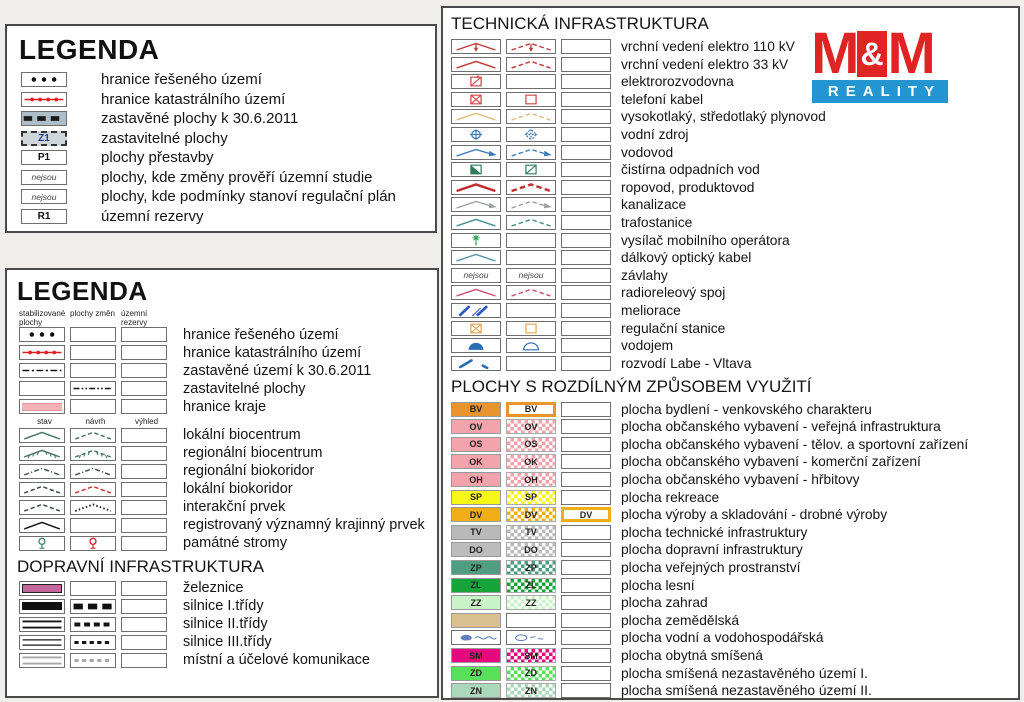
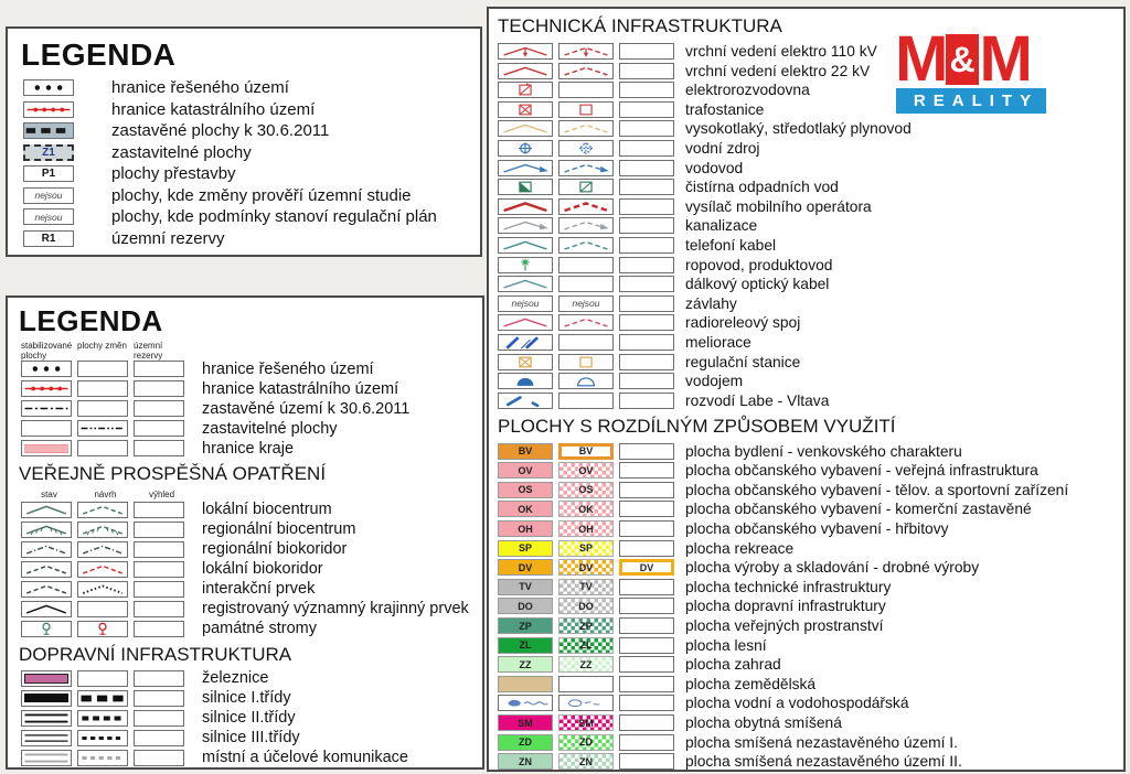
  LEGENDA
  hranice řešeného území
  hranice katastrálního území
  zastavěné plochy k 30.6.2011
  Z1
  zastavitelné plochy
  P1
  plochy přestavby
  nejsou
  plochy, kde změny prověří územní studie
  nejsou
  plochy, kde podmínky stanoví regulační plán
  R1
  územní rezervy
  LEGENDA
  stabilizované plochy
  plochy změn
  územní rezervy
  hranice řešeného území
  hranice katastrálního území
  zastavěné území k 30.6.2011
  zastavitelné plochy
  hranice kraje
+ VEŘEJNĚ PROSPĚŠNÁ OPATŘENÍ
  stav
  návrh
  výhled
  lokální biocentrum
  regionální biocentrum
  regionální biokoridor
  lokální biokoridor
  interakční prvek
  registrovaný významný krajinný prvek
  památné stromy
  DOPRAVNÍ INFRASTRUKTURA
  železnice
  silnice I.třídy
  silnice II.třídy
  silnice III.třídy
  místní a účelové komunikace
  TECHNICKÁ INFRASTRUKTURA
  vrchní vedení elektro 110 kV
- vrchní vedení elektro 33 kV
+ vrchní vedení elektro 22 kV
  elektrorozvodovna
- telefoní kabel
+ trafostanice
  vysokotlaký, středotlaký plynovod
  vodní zdroj
  vodovod
  čistírna odpadních vod
- ropovod, produktovod
+ vysílač mobilního operátora
  kanalizace
- trafostanice
+ telefoní kabel
- vysílač mobilního operátora
+ ropovod, produktovod
  dálkový optický kabel
  nejsou
  nejsou
  závlahy
  radioreleový spoj
  meliorace
  regulační stanice
  vodojem
  rozvodí Labe - Vltava
  PLOCHY S ROZDÍLNÝM ZPŮSOBEM VYUŽITÍ
  BV
  BV
  plocha bydlení - venkovského charakteru
  OV
  OV
  plocha občanského vybavení - veřejná infrastruktura
  OS
  OS
  plocha občanského vybavení - tělov. a sportovní zařízení
  OK
  OK
- plocha občanského vybavení - komerční zařízení
+ plocha občanského vybavení - komerční zastavěné
  OH
  OH
  plocha občanského vybavení - hřbitovy
  SP
  SP
  plocha rekreace
  DV
  DV
  DV
  plocha výroby a skladování - drobné výroby
  TV
  TV
  plocha technické infrastruktury
  DO
  DO
  plocha dopravní infrastruktury
  ZP
  ZP
  plocha veřejných prostranství
  ZL
  ZL
  plocha lesní
  ZZ
  ZZ
  plocha zahrad
  plocha zemědělská
  plocha vodní a vodohospodářská
  SM
  SM
  plocha obytná smíšená
  ZD
  ZD
  plocha smíšená nezastavěného území I.
  ZN
  ZN
  plocha smíšená nezastavěného území II.
  M
  &
  M
  REALITY
